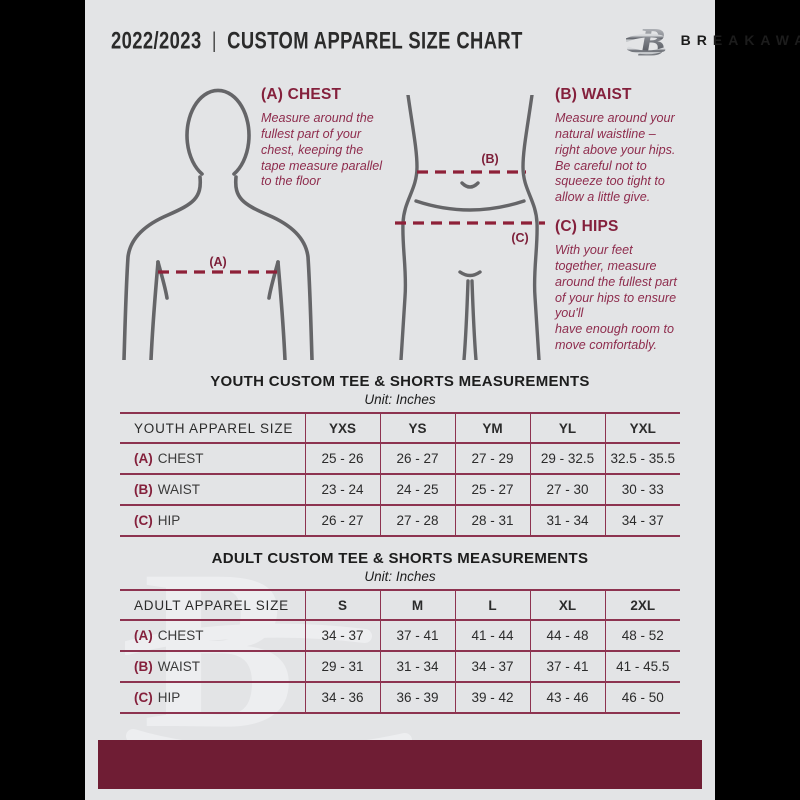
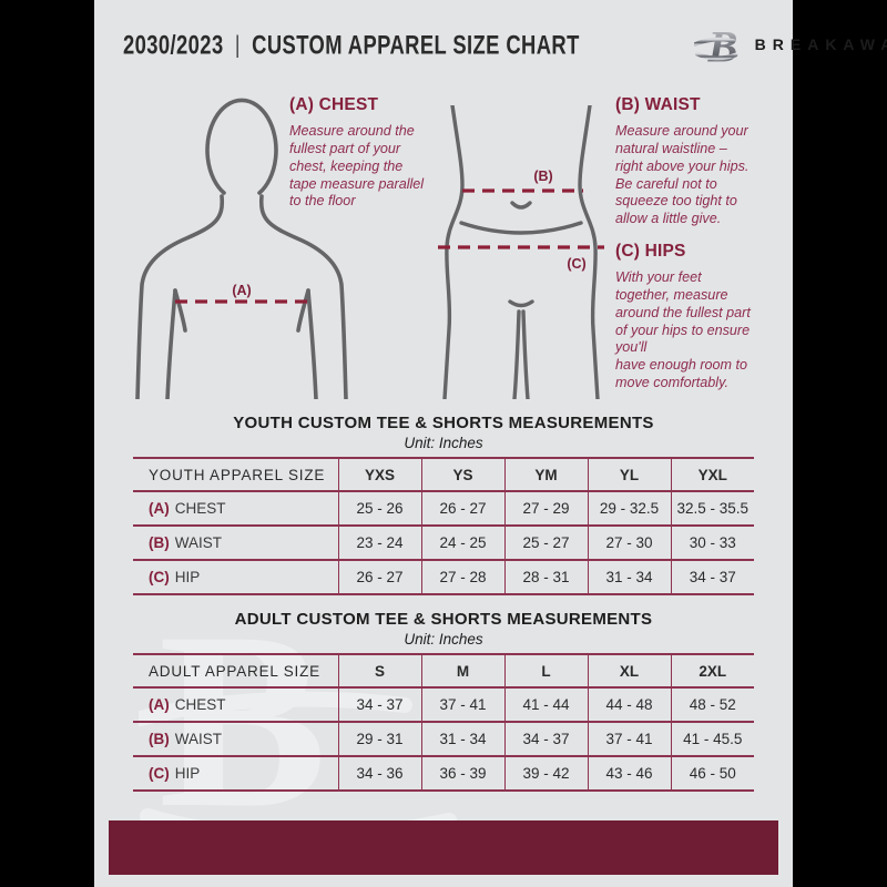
  B
- 2022/2023
+ 2030/2023
  |
  CUSTOM APPAREL SIZE CHART
  B
  BREAKAW
  (A)
  (B)
  (C)
  (A) CHEST
  Measure around the
  fullest part of your
  chest, keeping the
  tape measure parallel
  to the floor
  (B) WAIST
  Measure around your
  natural waistline –
  right above your hips.
  Be careful not to
  squeeze too tight to
  allow a little give.
  (C) HIPS
  With your feet
  together, measure
  around the fullest part
  of your hips to ensure
  you'll
  have enough room to
  move comfortably.
  YOUTH CUSTOM TEE & SHORTS MEASUREMENTS
  Unit: Inches
  YOUTH APPAREL SIZE	YXS	YS	YM	YL	YXL
  (A) CHEST	25 - 26	26 - 27	27 - 29	29 - 32.5	32.5 - 35.5
  (B) WAIST	23 - 24	24 - 25	25 - 27	27 - 30	30 - 33
  (C) HIP	26 - 27	27 - 28	28 - 31	31 - 34	34 - 37
  ADULT CUSTOM TEE & SHORTS MEASUREMENTS
  Unit: Inches
  ADULT APPAREL SIZE	S	M	L	XL	2XL
  (A) CHEST	34 - 37	37 - 41	41 - 44	44 - 48	48 - 52
  (B) WAIST	29 - 31	31 - 34	34 - 37	37 - 41	41 - 45.5
  (C) HIP	34 - 36	36 - 39	39 - 42	43 - 46	46 - 50
